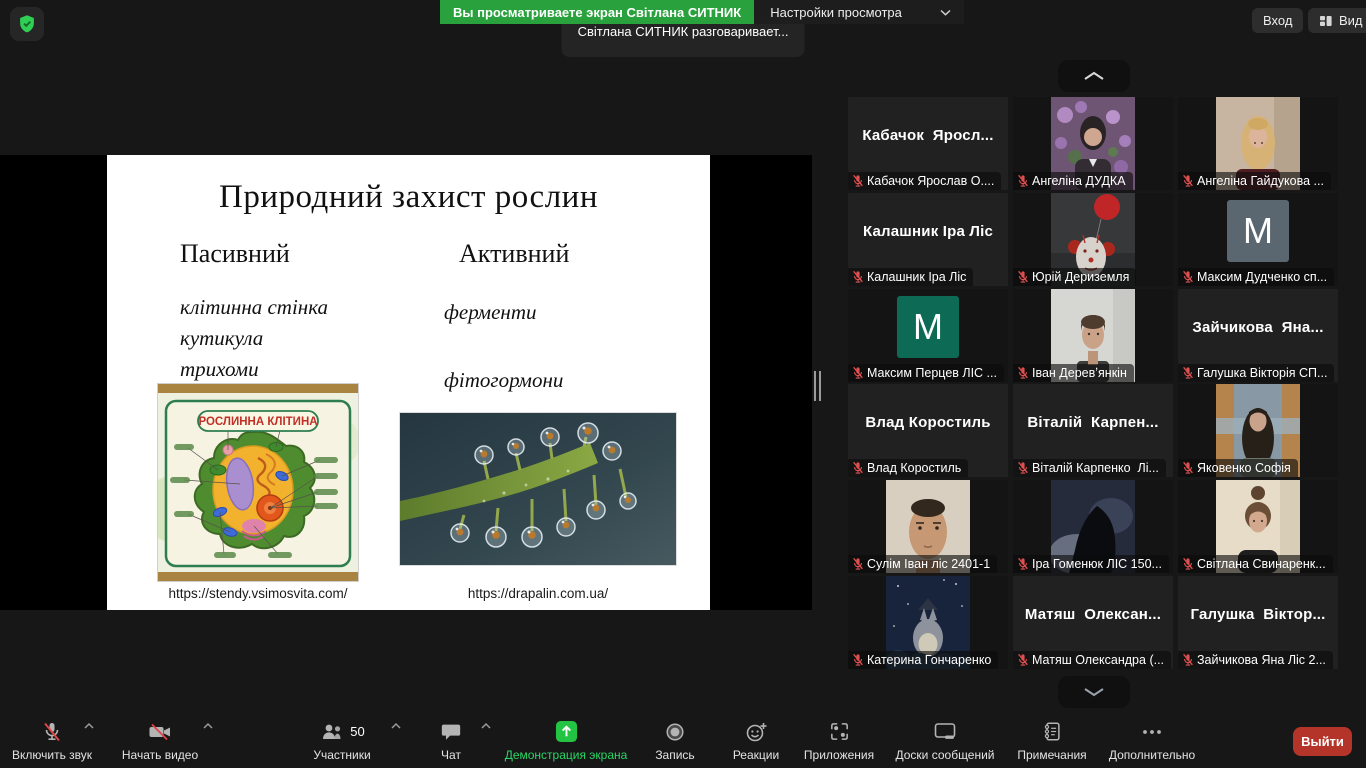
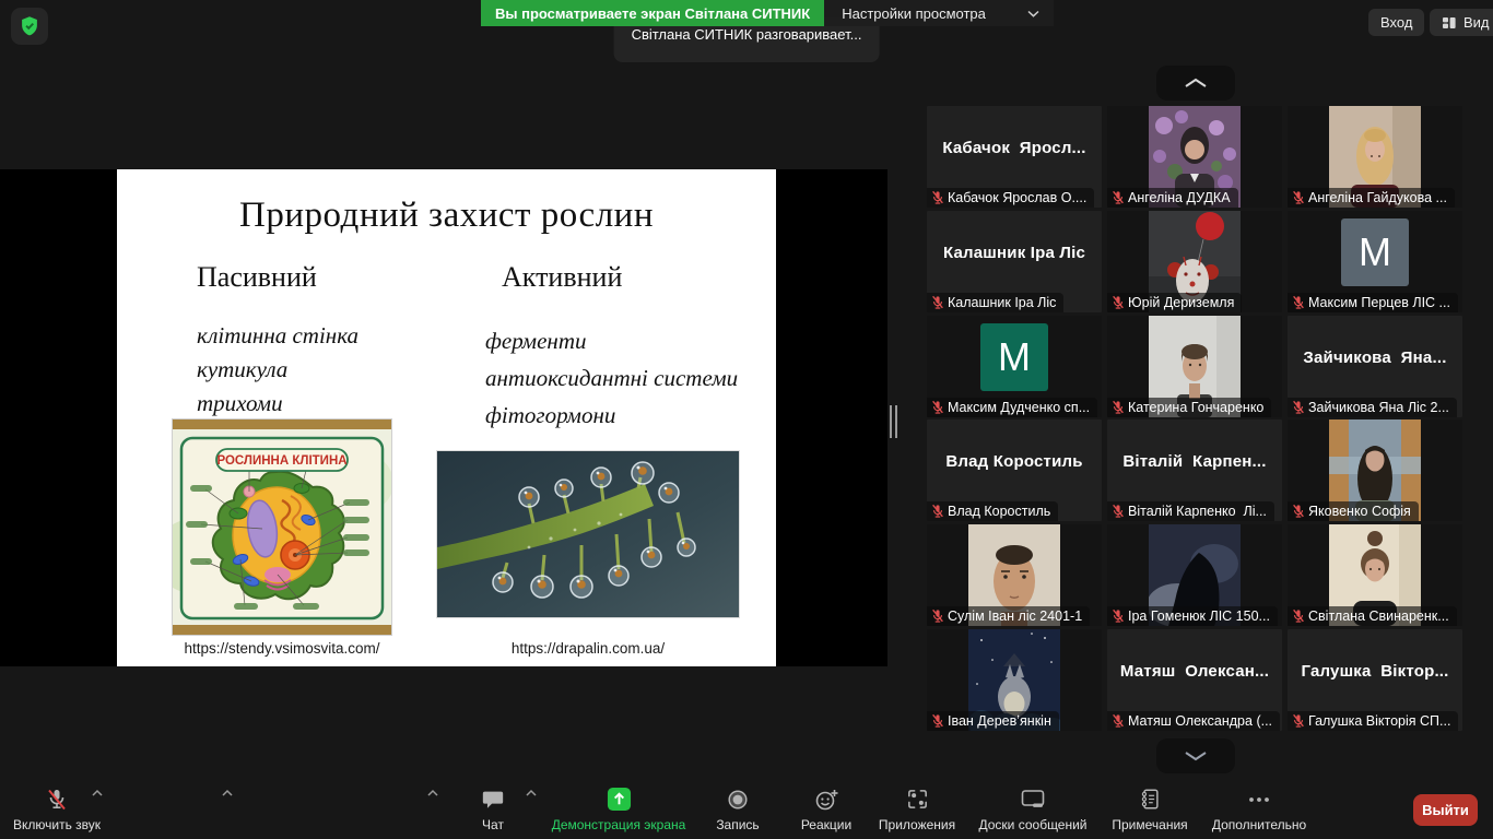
  Вы просматриваете экран Світлана СИТНИК
  Настройки просмотра
  Світлана СИТНИК разговаривает...
  Вход
  Вид
  Природний захист рослин
  Пасивний
  Активний
  клітинна стінка
  кутикула
  трихоми
  ферменти
+ антиоксидантні системи
  фітогормони
  РОСЛИННА КЛІТИНА
  https://stendy.vsimosvita.com/
  https://drapalin.com.ua/
  Кабачок Яросл...
  Кабачок Ярослав О....
  Ангеліна ДУДКА
  Ангеліна Гайдукова ...
  Калашник Іра Ліс
  Калашник Іра Ліс
  Юрій Дериземля
  M
- Максим Дудченко сп...
+ Максим Перцев ЛІС ...
  M
- Максим Перцев ЛІС ...
+ Максим Дудченко сп...
- Іван Деревʼянкін
+ Катерина Гончаренко
  Зайчикова Яна...
- Галушка Вікторія СП...
+ Зайчикова Яна Ліс 2...
  Влад Коростиль
  Влад Коростиль
  Віталій Карпен...
  Віталій Карпенко Лі...
  Яковенко Софія
  Сулім Іван ліс 2401-1
  Іра Гоменюк ЛІС 150...
  Світлана Свинаренк...
- Катерина Гончаренко
+ Іван Деревʼянкін
  Матяш Олексан...
  Матяш Олександра (...
  Галушка Віктор...
- Зайчикова Яна Ліс 2...
+ Галушка Вікторія СП...
  Включить звук
- Начать видео
- 50
- Участники
  Чат
  Демонстрация экрана
  Запись
  Реакции
  Приложения
  Доски сообщений
  Примечания
  Дополнительно
  Выйти
